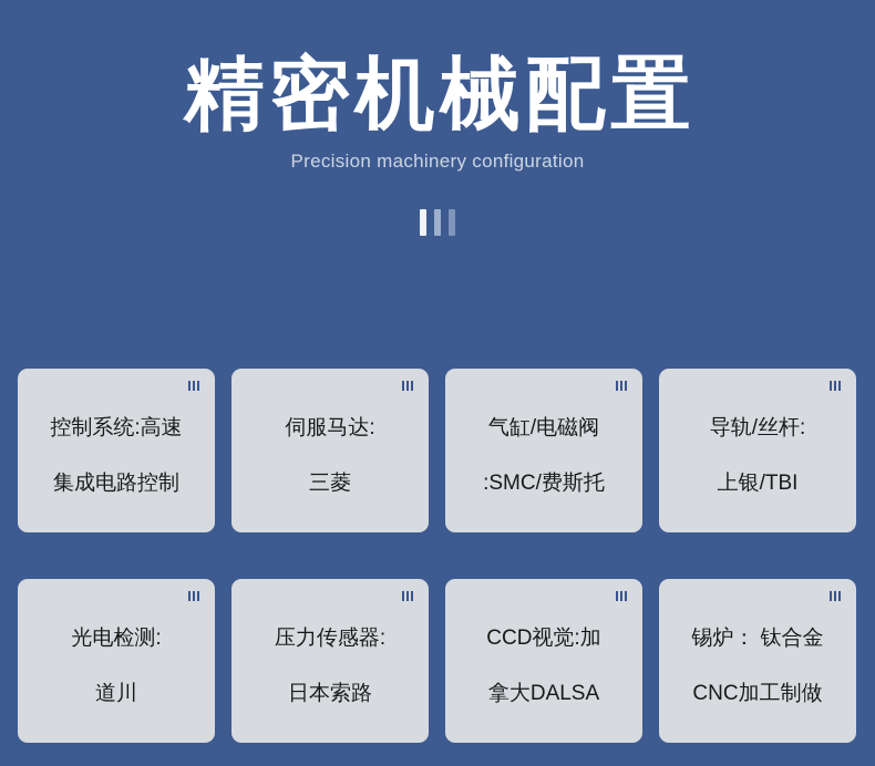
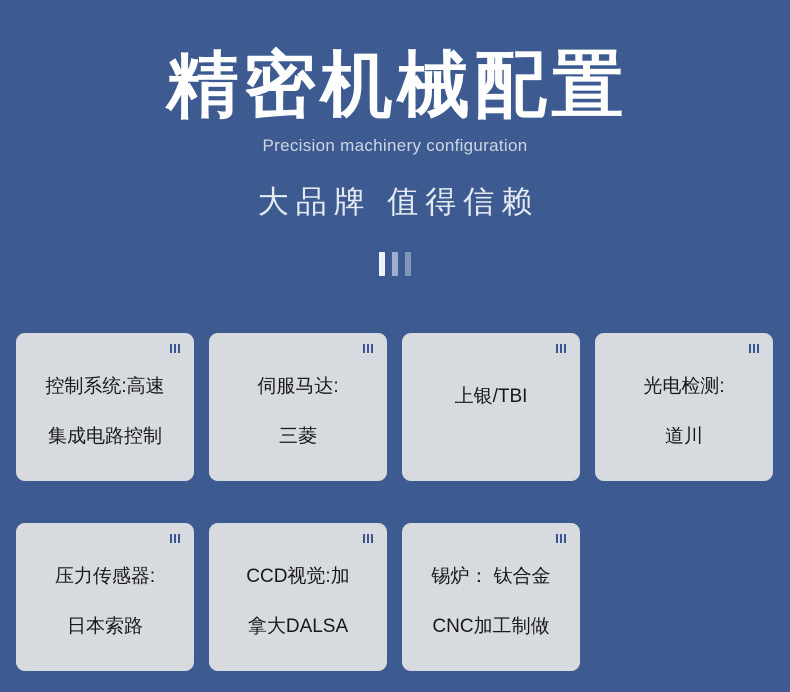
  精密机械配置
  Precision machinery configuration
+ 大品牌 值得信赖
  控制系统:高速
  集成电路控制
  伺服马达:
  三菱
- 气缸/电磁阀
- :SMC/费斯托
- 导轨/丝杆:
  上银/TBI
  光电检测:
  道川
  压力传感器:
  日本索路
  CCD视觉:加
  拿大DALSA
  锡炉： 钛合金
  CNC加工制做
